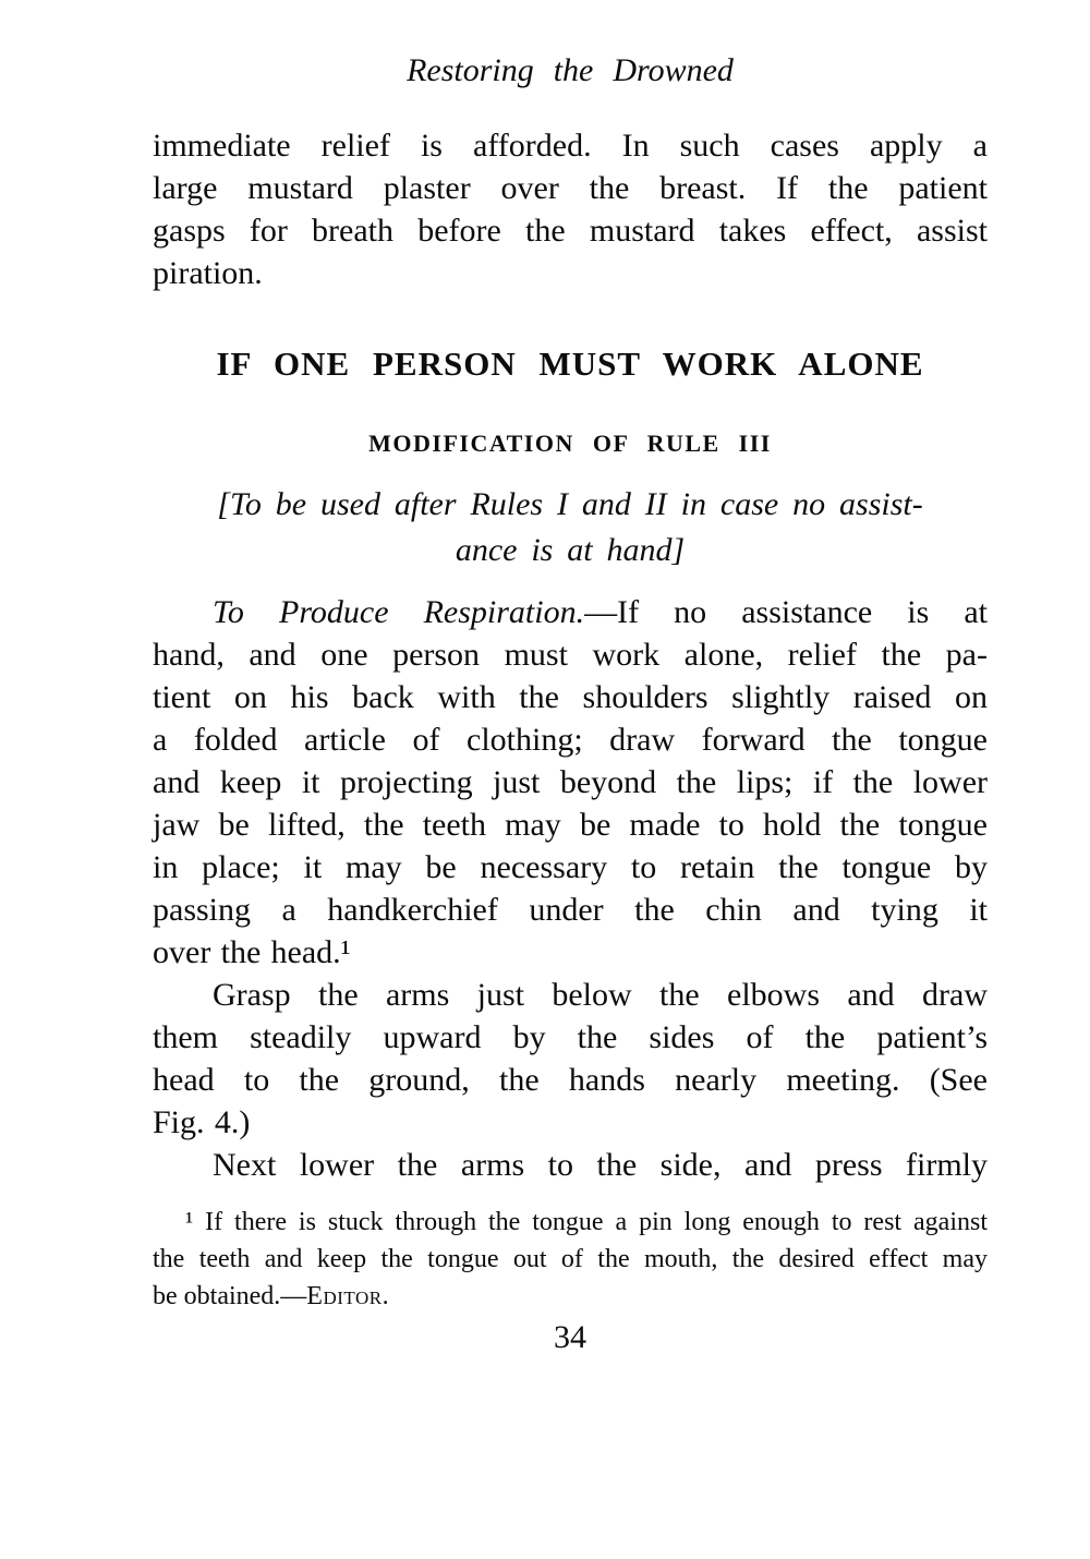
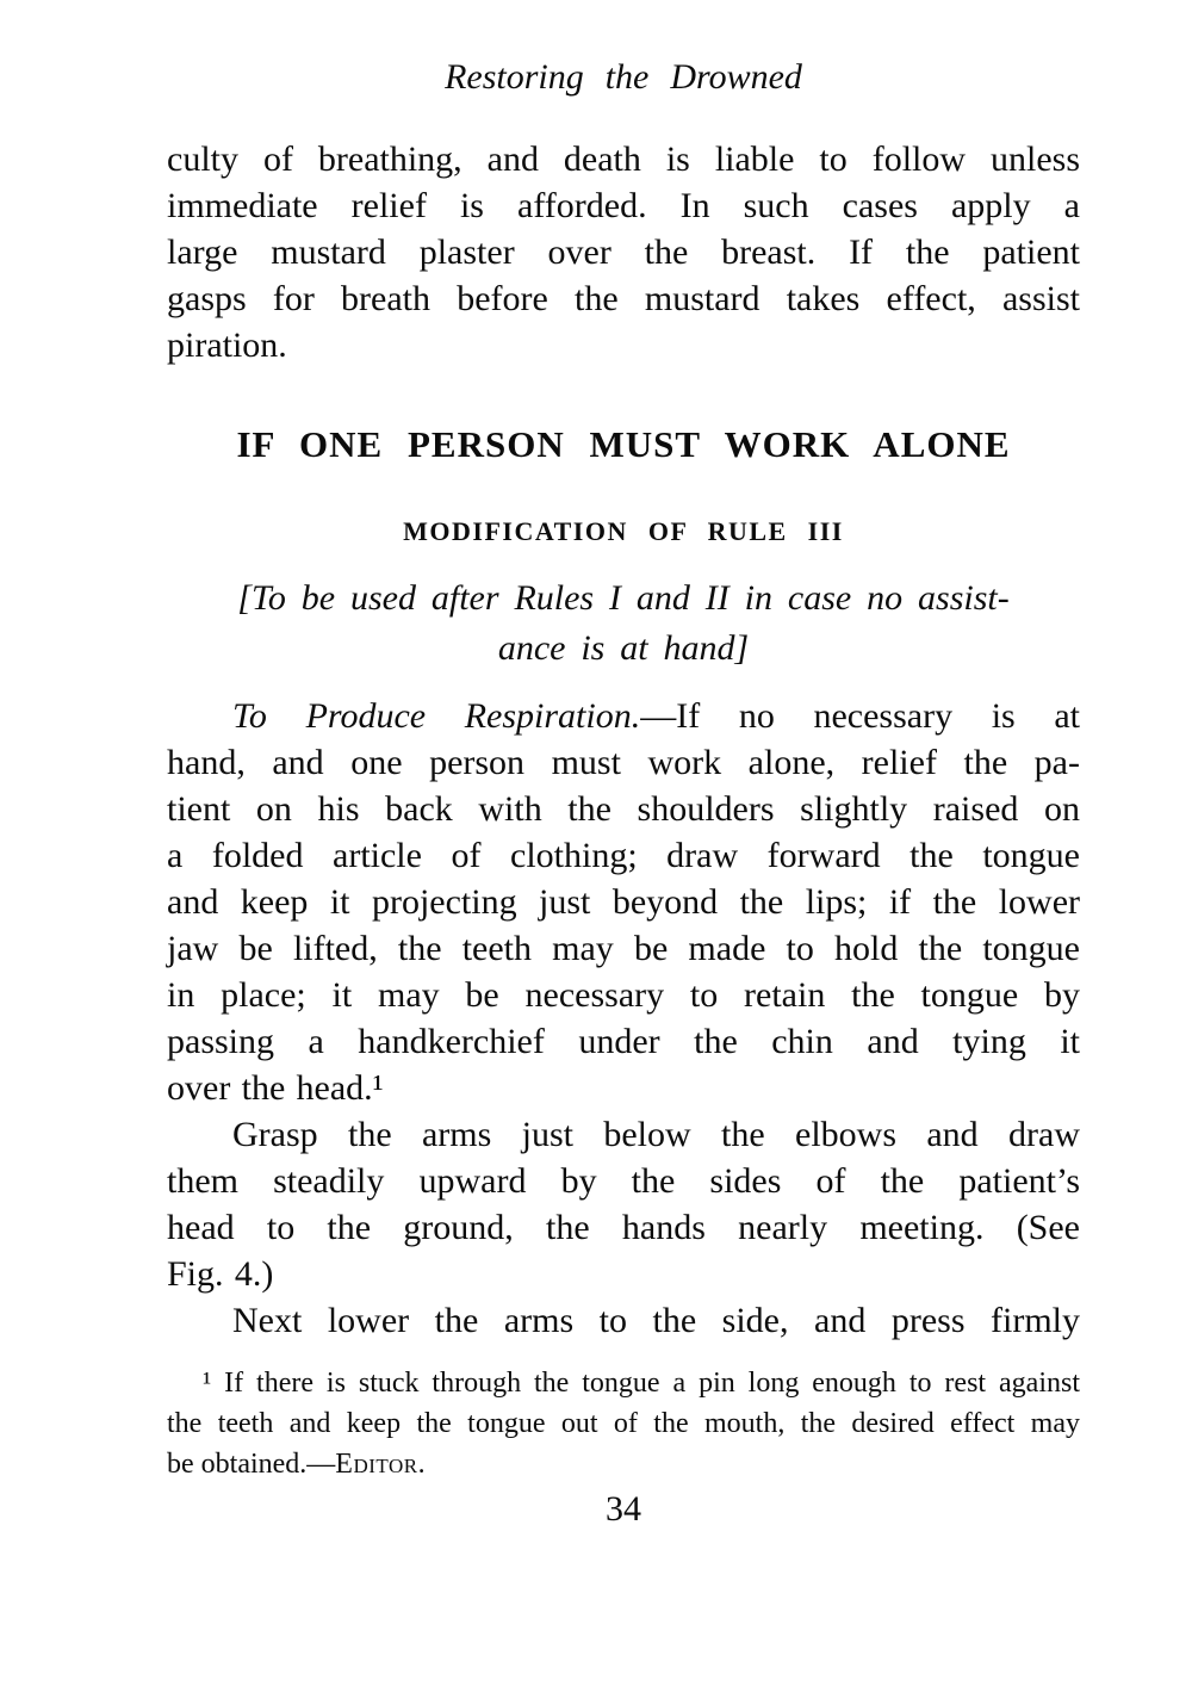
  Restoring the Drowned
+ culty of breathing, and death is liable to follow unless
  immediate relief is afforded. In such cases apply a
  large mustard plaster over the breast. If the patient
  gasps for breath before the mustard takes effect, assist
  piration.
  IF ONE PERSON MUST WORK ALONE
  MODIFICATION OF RULE III
  [To be used after Rules I and II in case no assist-
  ance is at hand]
- To Produce Respiration.—If no assistance is at
+ To Produce Respiration.—If no necessary is at
  hand, and one person must work alone, relief the pa-
  tient on his back with the shoulders slightly raised on
  a folded article of clothing; draw forward the tongue
  and keep it projecting just beyond the lips; if the lower
  jaw be lifted, the teeth may be made to hold the tongue
  in place; it may be necessary to retain the tongue by
  passing a handkerchief under the chin and tying it
  over the head.¹
  Grasp the arms just below the elbows and draw
  them steadily upward by the sides of the patient’s
  head to the ground, the hands nearly meeting. (See
  Fig. 4.)
  Next lower the arms to the side, and press firmly
  ¹ If there is stuck through the tongue a pin long enough to rest against
  the teeth and keep the tongue out of the mouth, the desired effect may
  be obtained.—Editor.
  34
